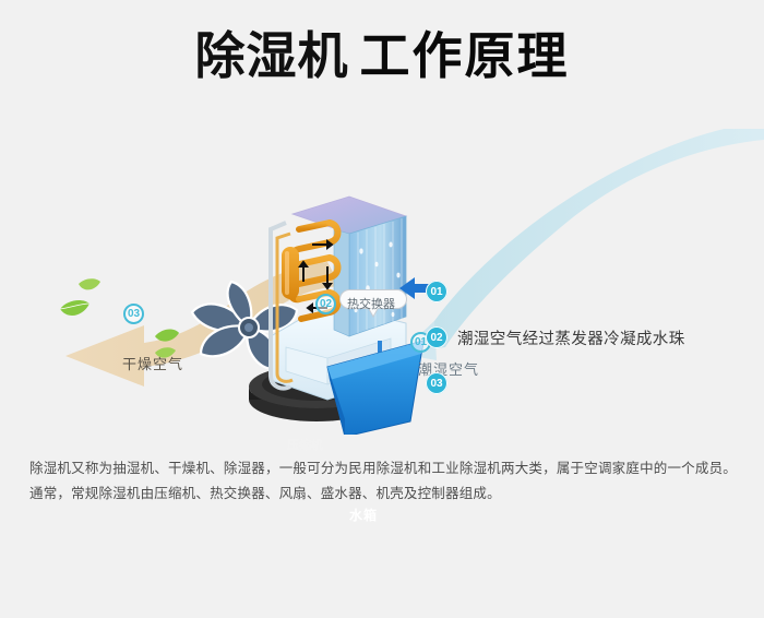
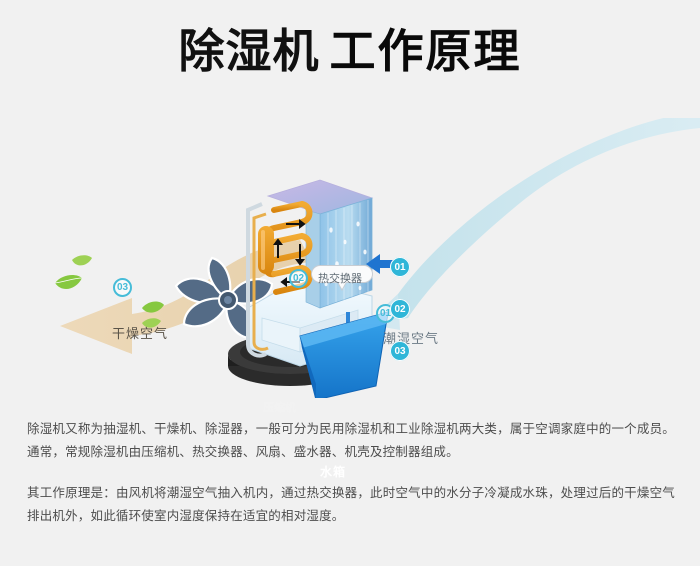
  除湿机 工作原理
  01
  02
  03
  热交换器
  干燥空气
  潮湿空气
  01
  02
- 潮湿空气经过蒸发器冷凝成水珠
  03
  除湿机又称为抽湿机、干燥机、除湿器，一般可分为民用除湿机和工业除湿机两大类，属于空调家庭中的一个成员。通常，常规除湿机由压缩机、热交换器、风扇、盛水器、机壳及控制器组成。
+ 其工作原理是：由风机将潮湿空气抽入机内，通过热交换器，此时空气中的水分子冷凝成水珠，处理过后的干燥空气排出机外，如此循环使室内湿度保持在适宜的相对湿度。
